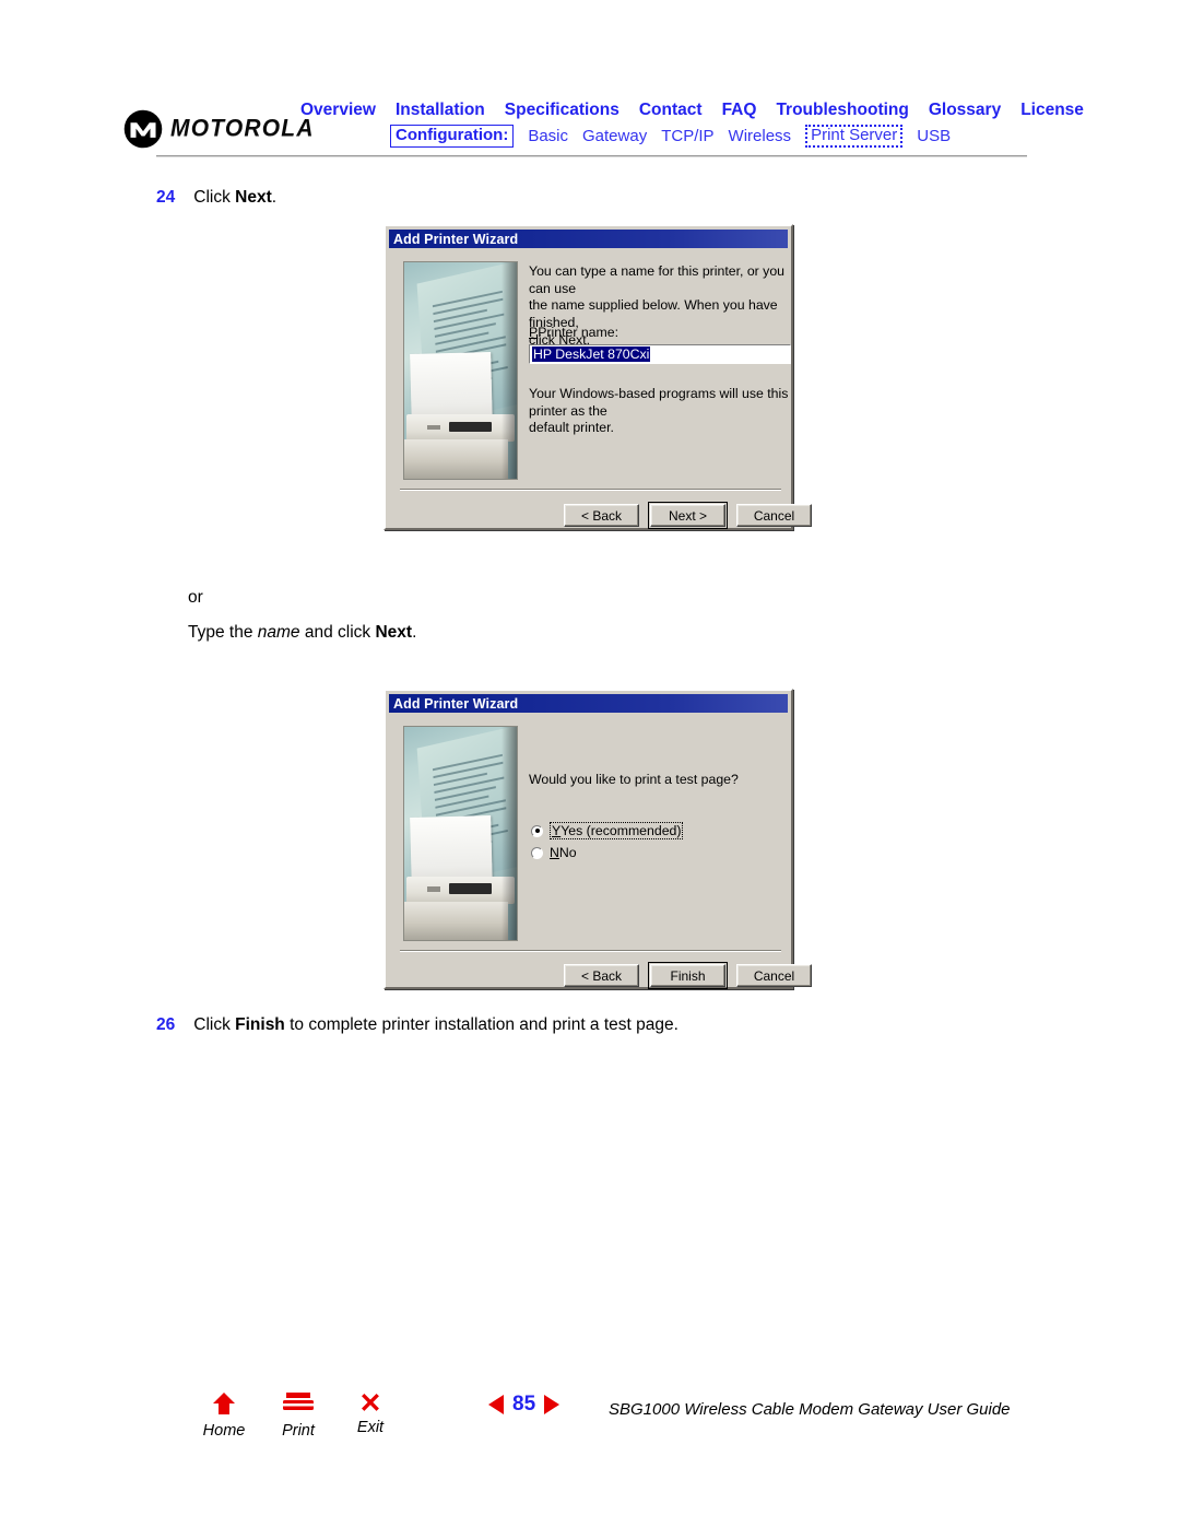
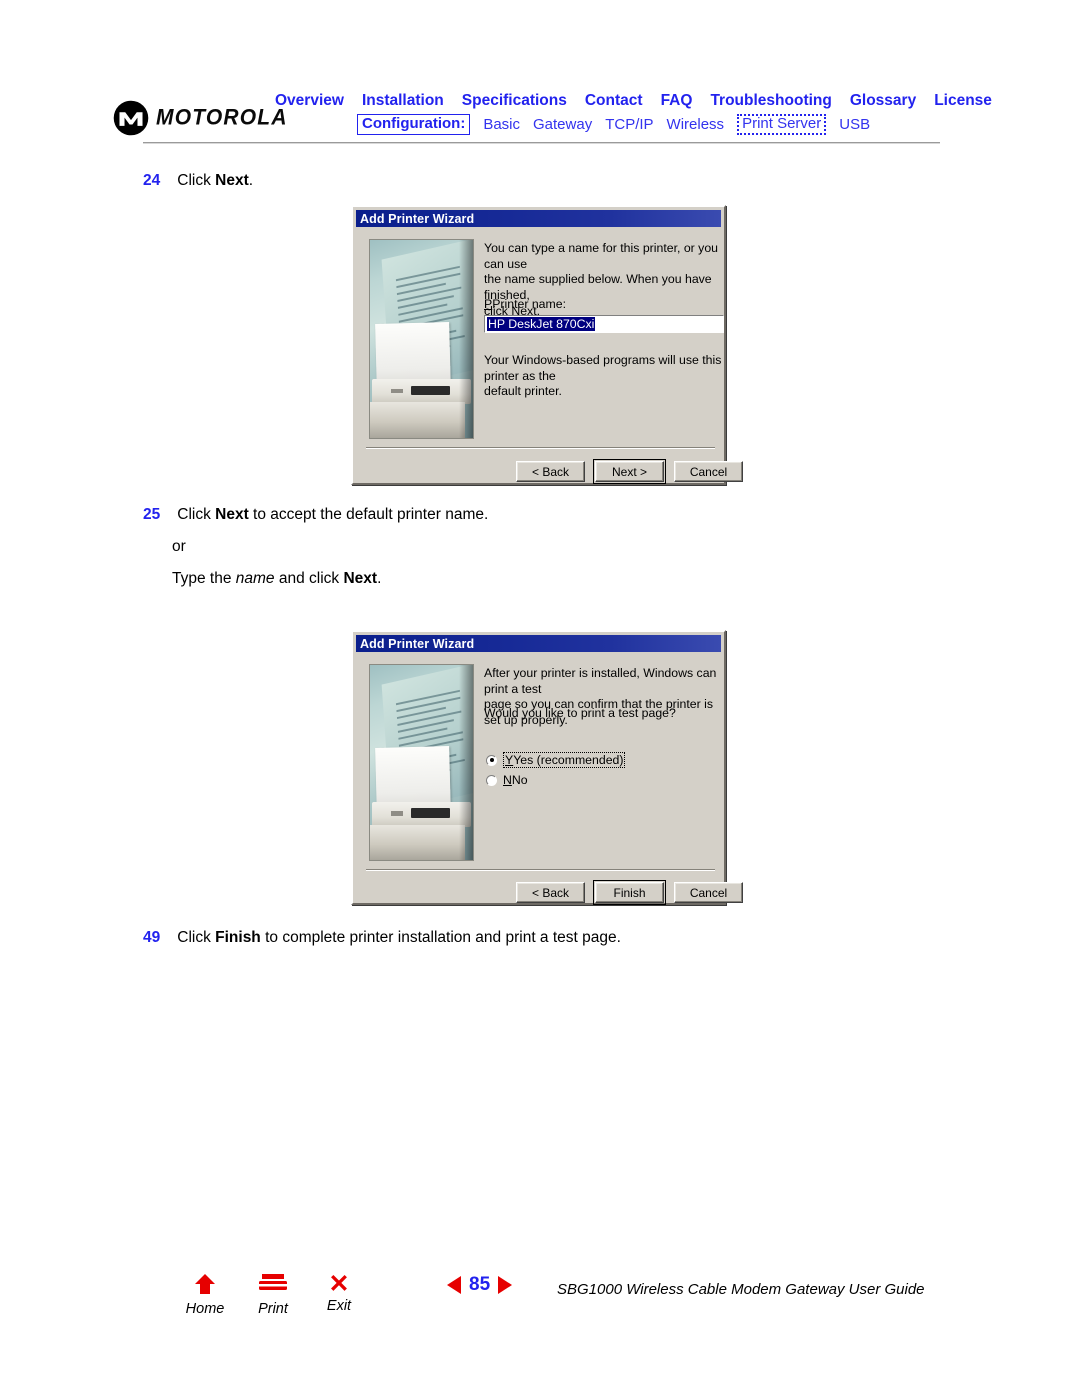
  MOTOROLA
  Overview
  Installation
  Specifications
  Contact
  FAQ
  Troubleshooting
  Glossary
  License
  Configuration:
  Basic
  Gateway
  TCP/IP
  Wireless
  Print Server
  USB
  24 Click Next.
  Add Printer Wizard
  You can type a name for this printer, or you can use
  the name supplied below. When you have finished,
  click Next.
  PPrinter name:
  HP DeskJet 870Cxi
  Your Windows-based programs will use this printer as the
  default printer.
  < Back
  Next >
  Cancel
+ 25 Click Next to accept the default printer name.
  or
  Type the name and click Next.
  Add Printer Wizard
+ After your printer is installed, Windows can print a test
+ page so you can confirm that the printer is set up properly.
  Would you like to print a test page?
  YYes (recommended)
  NNo
  < Back
  Finish
  Cancel
- 26 Click Finish to complete printer installation and print a test page.
+ 49 Click Finish to complete printer installation and print a test page.
  Home
  Print
  ✕
  Exit
  85
  SBG1000 Wireless Cable Modem Gateway User Guide
